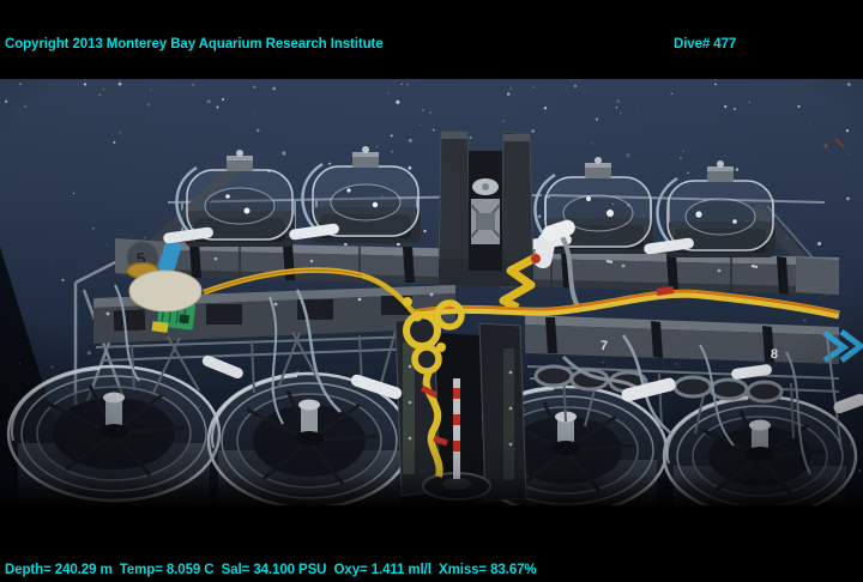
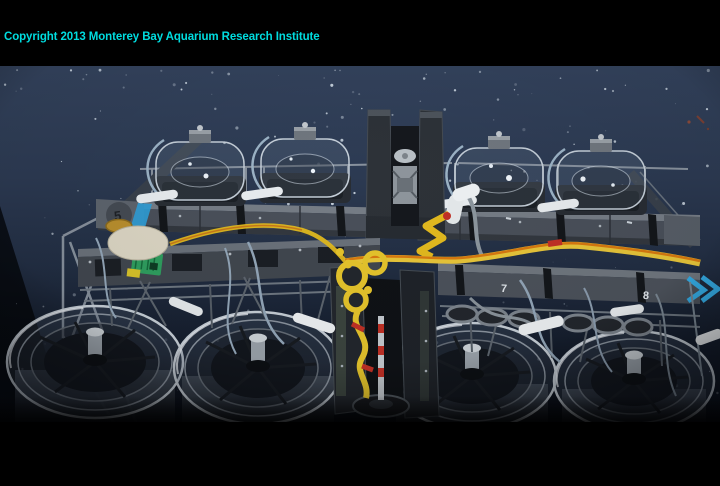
  Copyright 2013 Monterey Bay Aquarium Research Institute
- Dive# 477
- Depth= 240.29 m Temp= 8.059 C Sal= 34.100 PSU Oxy= 1.411 ml/l Xmiss= 83.67%
